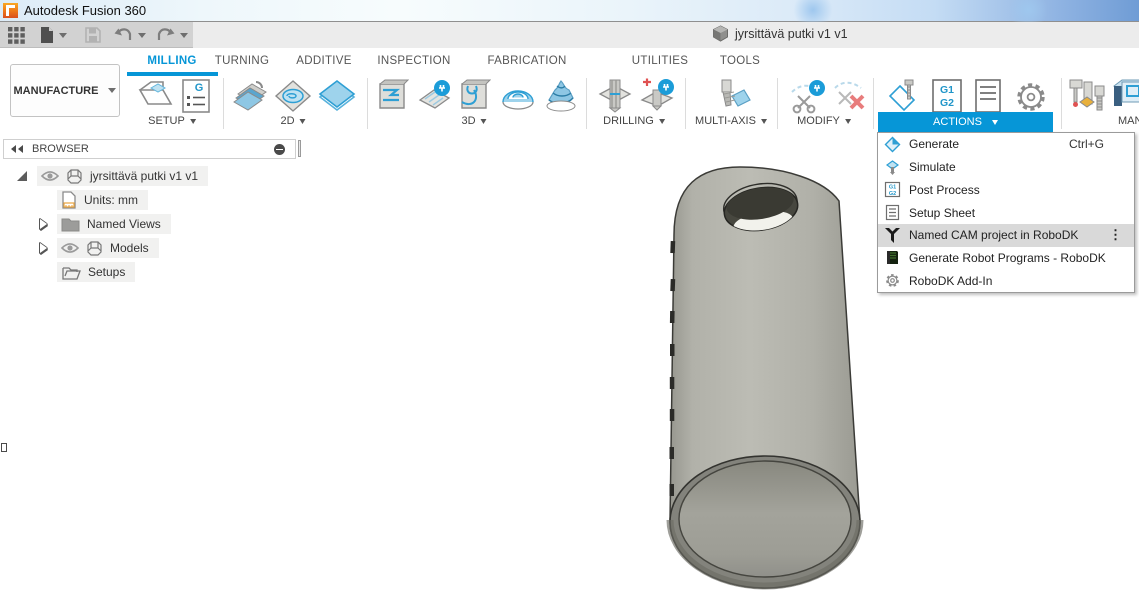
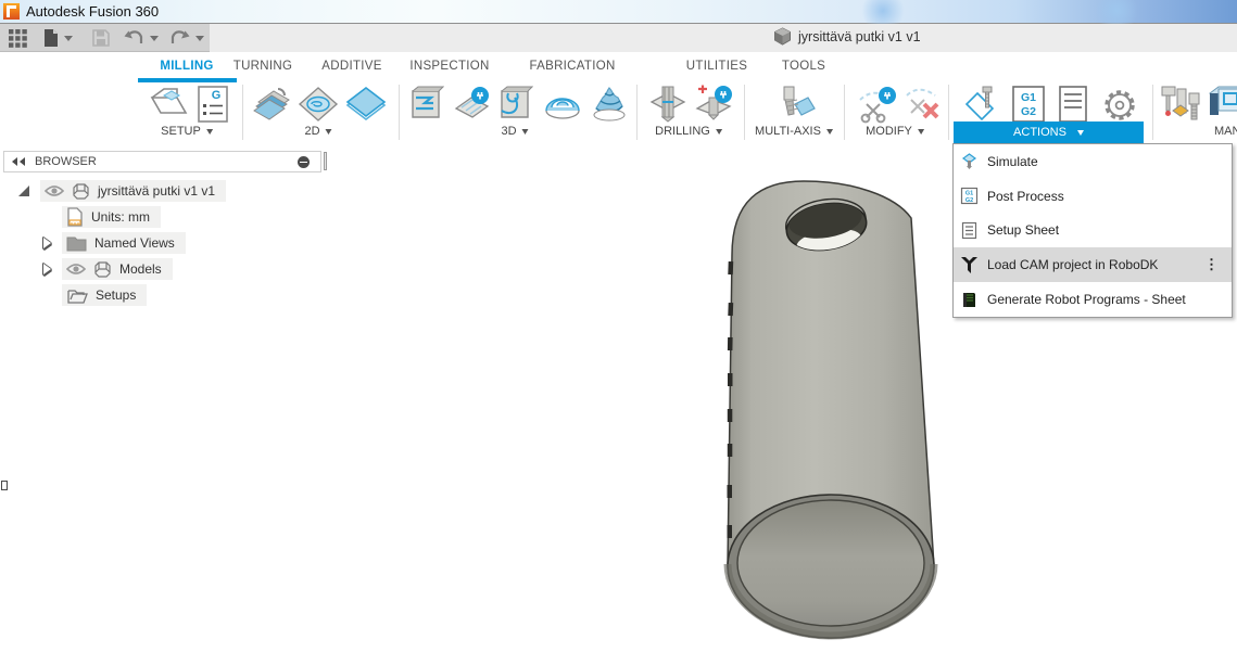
  Autodesk Fusion 360
  jyrsittävä putki v1 v1
- MANUFACTURE
  MILLING
  TURNING
  ADDITIVE
  INSPECTION
  FABRICATION
  UTILITIES
  TOOLS
  G
  G1
  G2
  SETUP
  2D
  3D
  DRILLING
  MULTI-AXIS
  MODIFY
  ACTIONS
  BROWSER
  jyrsittävä putki v1 v1
  Units: mm
  Named Views
  Models
  Setups
- Generate
- Ctrl+G
  Simulate
  Post Process
  Setup Sheet
- Named CAM project in RoboDK
+ Load CAM project in RoboDK
  ⋮
- Generate Robot Programs - RoboDK
+ Generate Robot Programs - Sheet
- RoboDK Add-In
